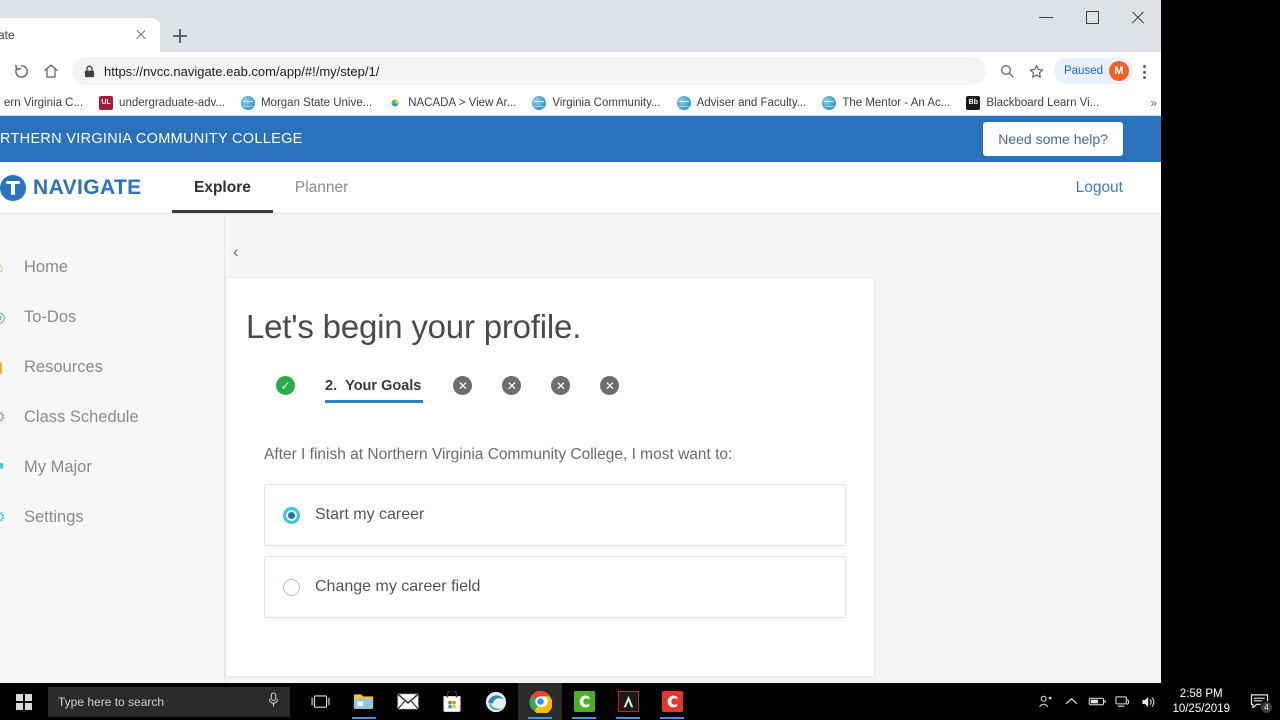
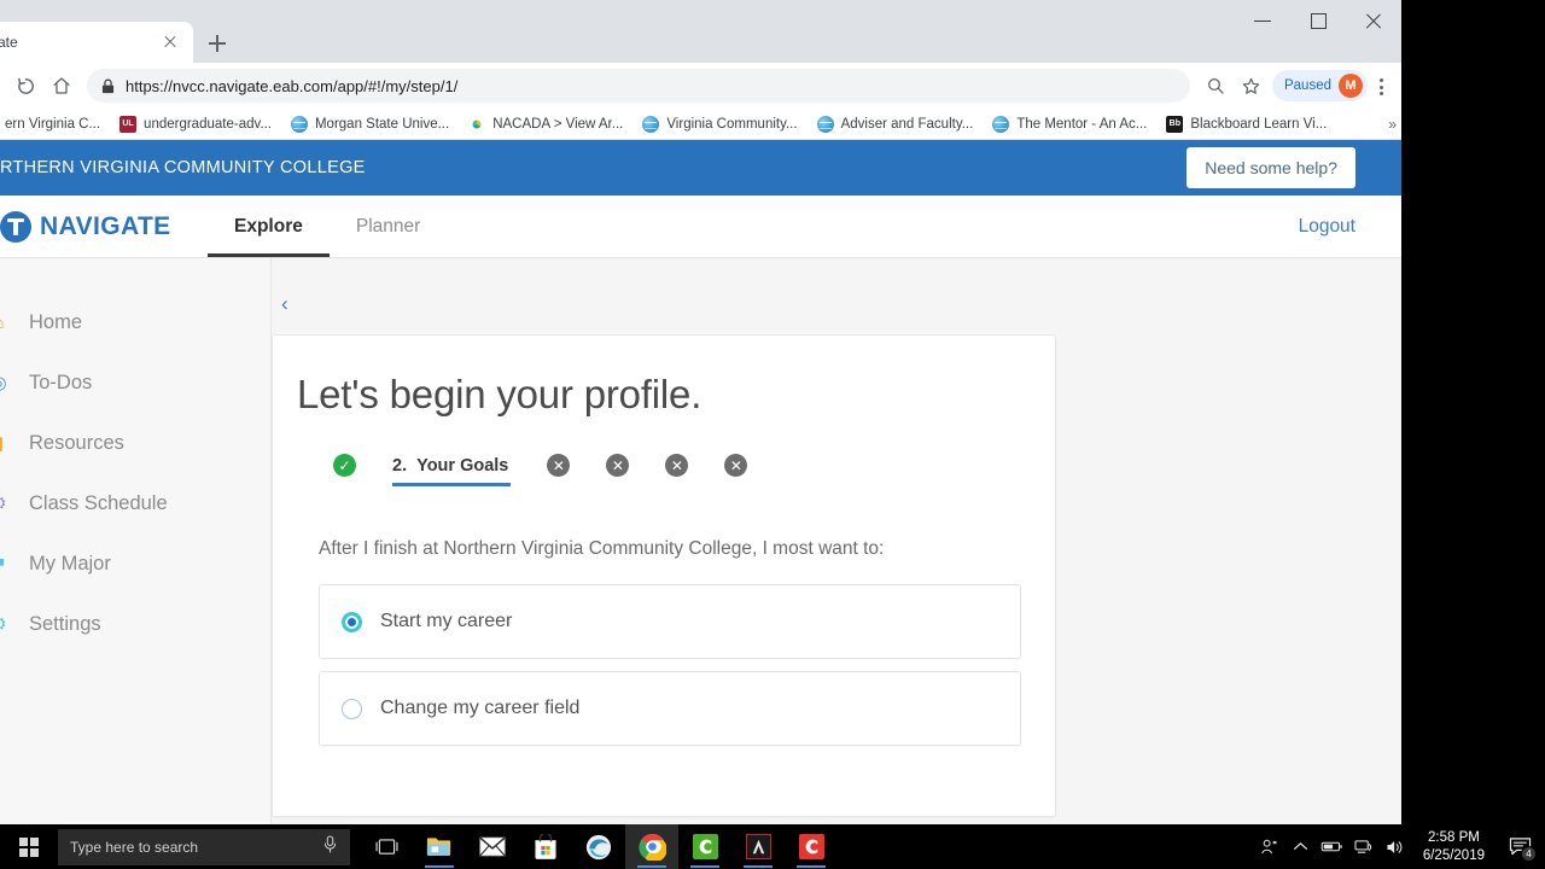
  ate
  https://nvcc.navigate.eab.com/app/#!/my/step/1/
  Paused
  M
  ern Virginia C...
  undergraduate-adv...
  Morgan State Unive...
  NACADA > View Ar...
  Virginia Community...
  Adviser and Faculty...
  The Mentor - An Ac...
  Blackboard Learn Vi...
  »
  RTHERN VIRGINIA COMMUNITY COLLEGE
  Need some help?
  NAVIGATE
  Explore
  Planner
  Logout
  Home
  To-Dos
  Resources
  Class Schedule
  My Major
  Settings
  ‹
  Let's begin your profile.
  ✓
  2.
  Your Goals
  ✕
  ✕
  ✕
  ✕
  After I finish at Northern Virginia Community College, I most want to:
  Start my career
  Change my career field
  Type here to search
  2:58 PM
- 10/25/2019
+ 6/25/2019
  4
